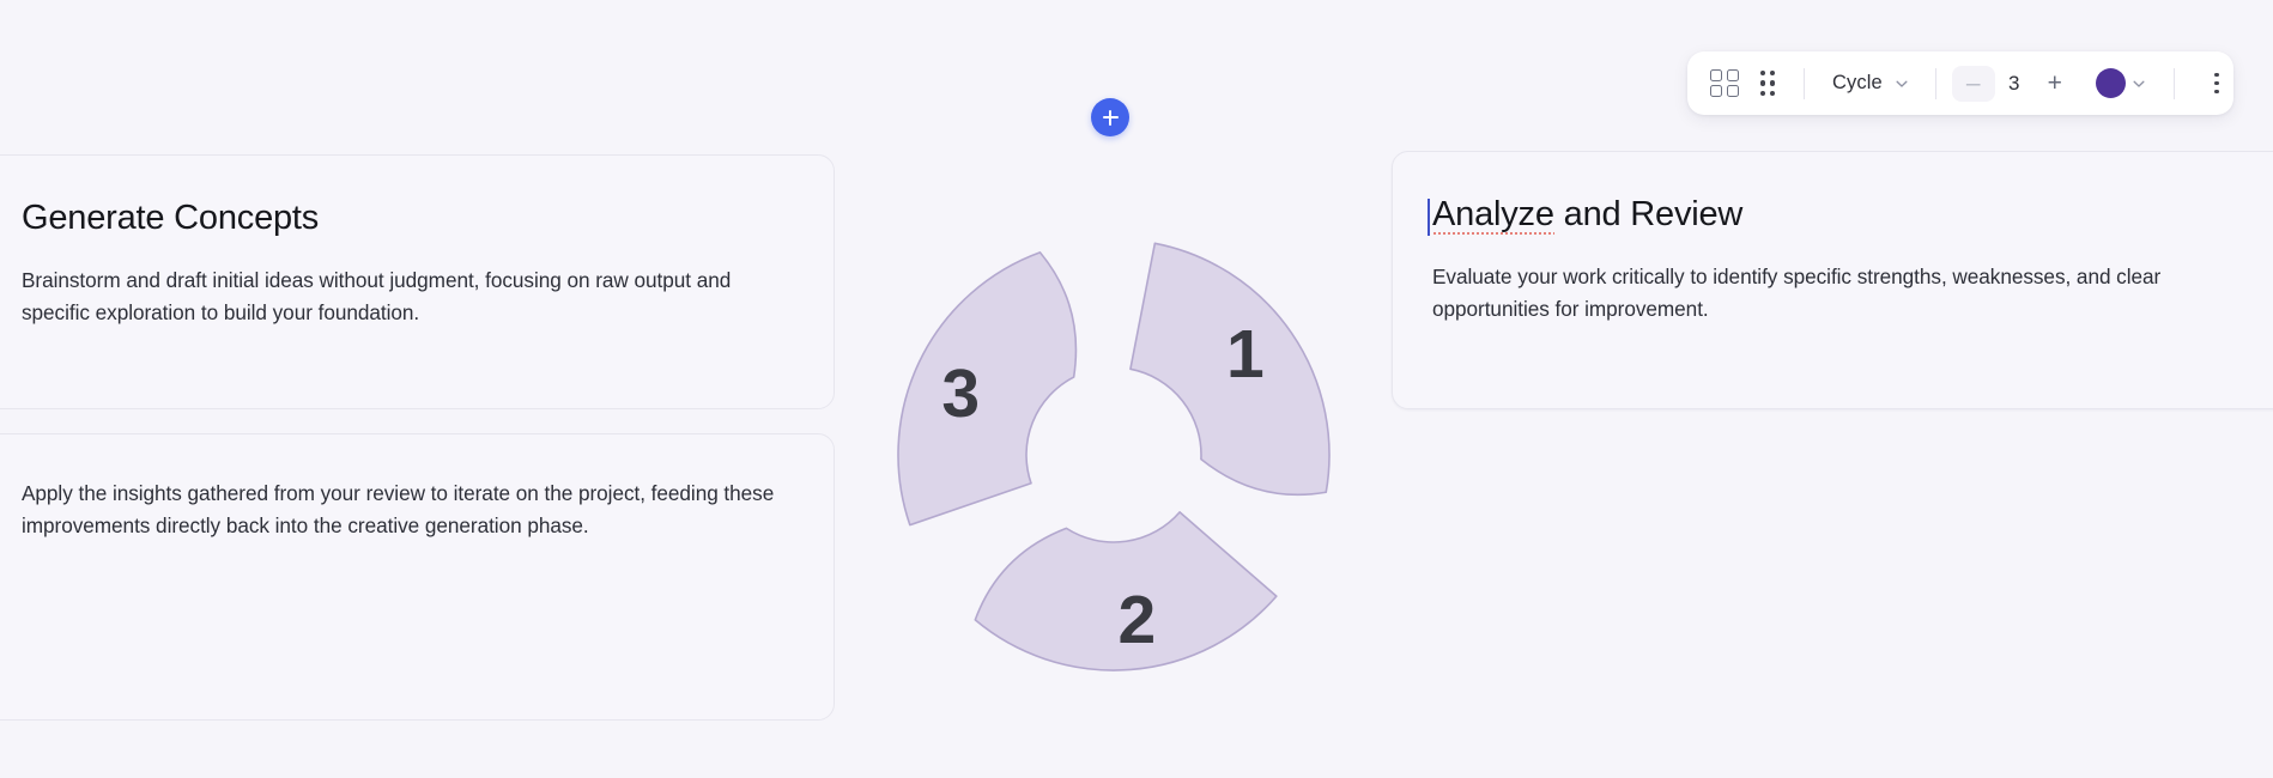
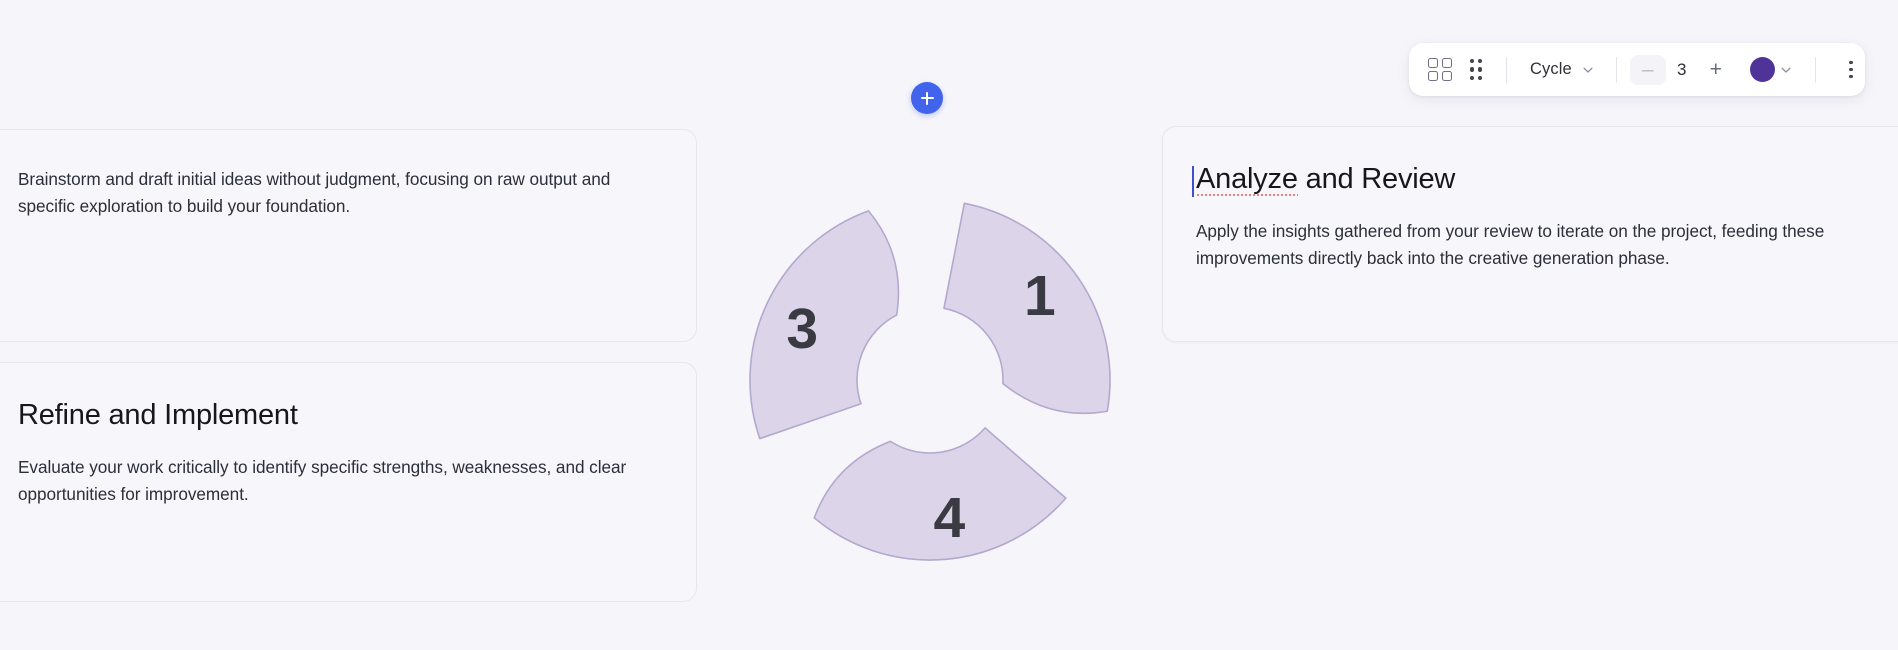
  Cycle
  –
  3
  +
- Generate Concepts
  Brainstorm and draft initial ideas without judgment, focusing on raw output and specific exploration to build your foundation.
+ Refine and Implement
- Apply the insights gathered from your review to iterate on the project, feeding these improvements directly back into the creative generation phase.
+ Evaluate your work critically to identify specific strengths, weaknesses, and clear opportunities for improvement.
  Analyze and Review
- Evaluate your work critically to identify specific strengths, weaknesses, and clear opportunities for improvement.
+ Apply the insights gathered from your review to iterate on the project, feeding these improvements directly back into the creative generation phase.
  1
- 2
+ 4
  3
